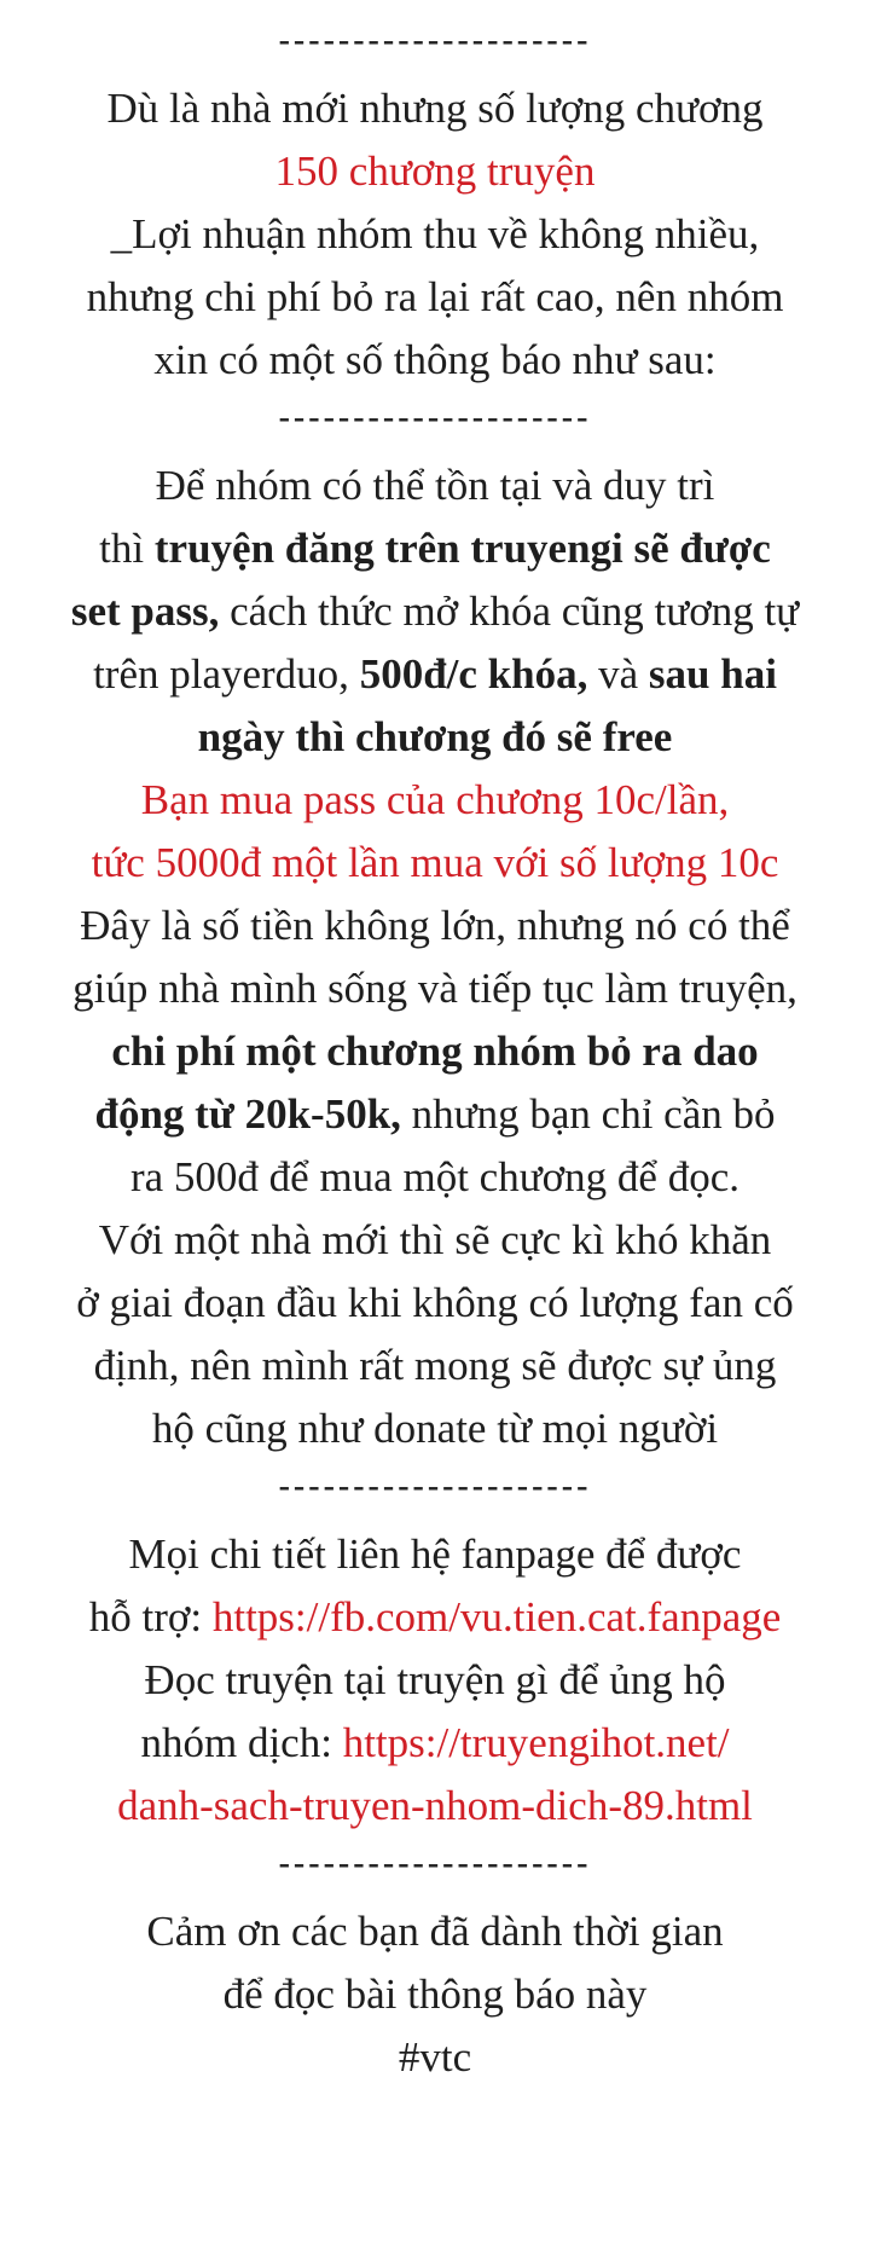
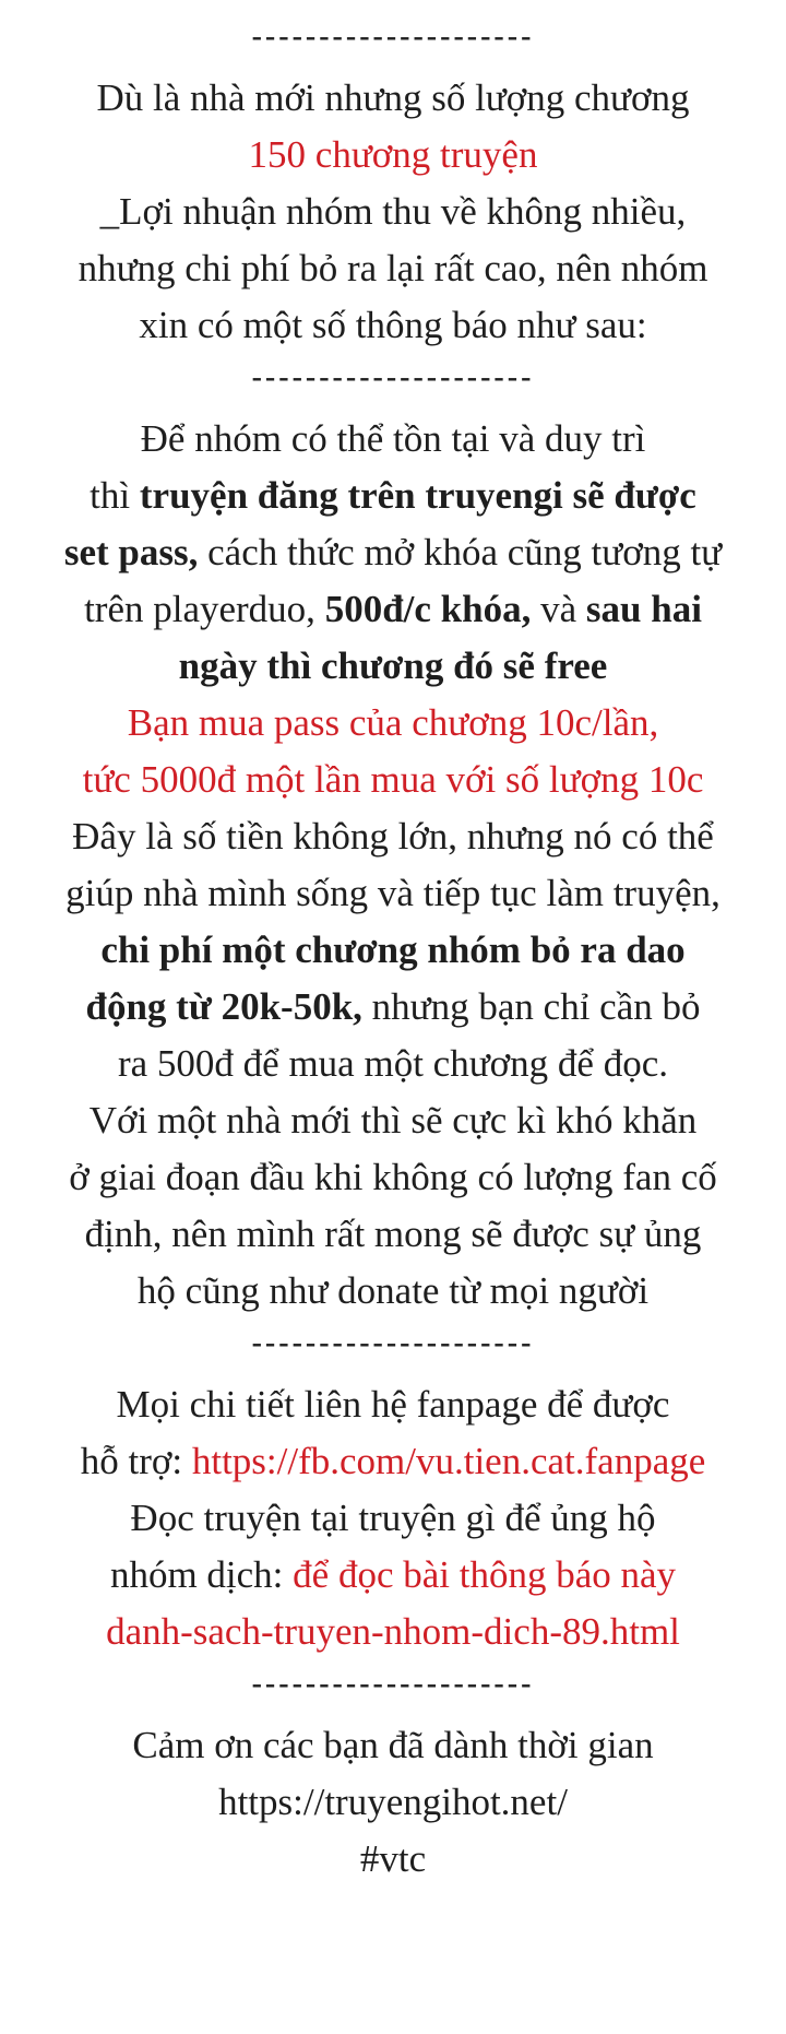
  ---------------------
  Dù là nhà mới nhưng số lượng chương
  150 chương truyện
  _Lợi nhuận nhóm thu về không nhiều,
  nhưng chi phí bỏ ra lại rất cao, nên nhóm
  xin có một số thông báo như sau:
  ---------------------
  Để nhóm có thể tồn tại và duy trì
  thì
  truyện đăng trên truyengi sẽ được
  set pass,
  cách thức mở khóa cũng tương tự
  trên playerduo,
  500đ/c khóa,
  và
  sau hai
  ngày thì chương đó sẽ free
  Bạn mua pass của chương 10c/lần,
  tức 5000đ một lần mua với số lượng 10c
  Đây là số tiền không lớn, nhưng nó có thể
  giúp nhà mình sống và tiếp tục làm truyện,
  chi phí một chương nhóm bỏ ra dao
  động từ 20k-50k,
  nhưng bạn chỉ cần bỏ
  ra 500đ để mua một chương để đọc.
  Với một nhà mới thì sẽ cực kì khó khăn
  ở giai đoạn đầu khi không có lượng fan cố
  định, nên mình rất mong sẽ được sự ủng
  hộ cũng như donate từ mọi người
  ---------------------
  Mọi chi tiết liên hệ fanpage để được
  hỗ trợ:
  https://fb.com/vu.tien.cat.fanpage
  Đọc truyện tại truyện gì để ủng hộ
  nhóm dịch:
- https://truyengihot.net/
+ để đọc bài thông báo này
  danh-sach-truyen-nhom-dich-89.html
  ---------------------
  Cảm ơn các bạn đã dành thời gian
- để đọc bài thông báo này
+ https://truyengihot.net/
  #vtc
